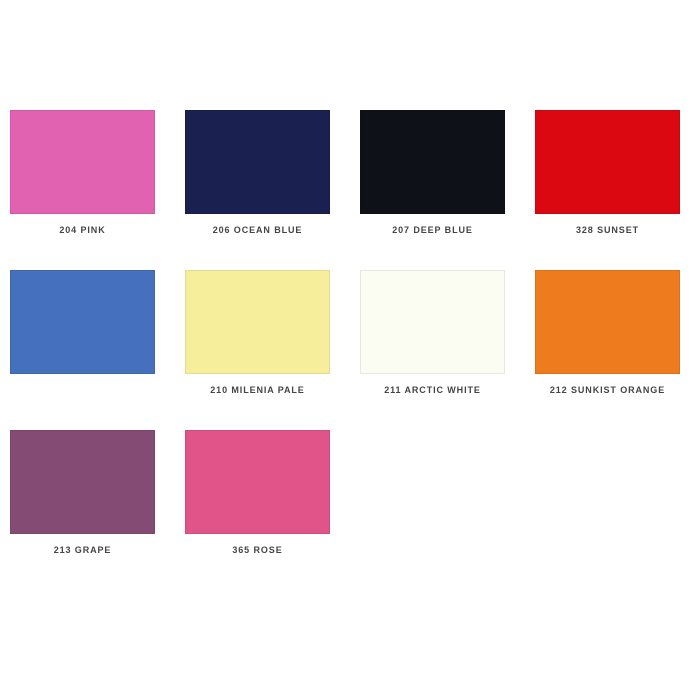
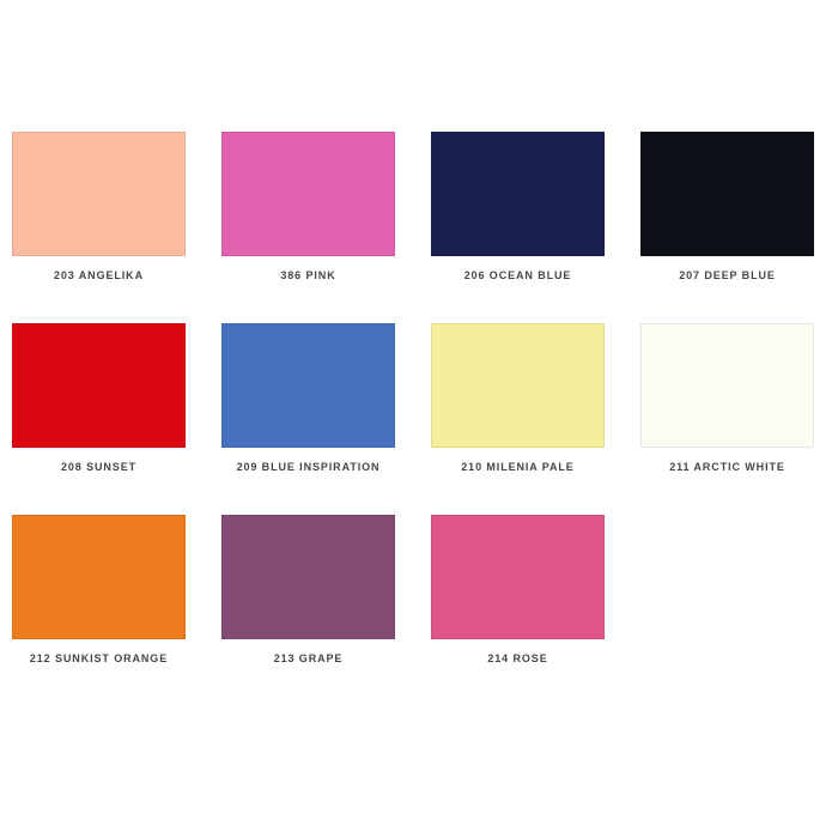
+ 203 ANGELIKA
- 204 PINK
+ 386 PINK
  206 OCEAN BLUE
  207 DEEP BLUE
- 328 SUNSET
+ 208 SUNSET
+ 209 BLUE INSPIRATION
  210 MILENIA PALE
  211 ARCTIC WHITE
  212 SUNKIST ORANGE
  213 GRAPE
- 365 ROSE
+ 214 ROSE
